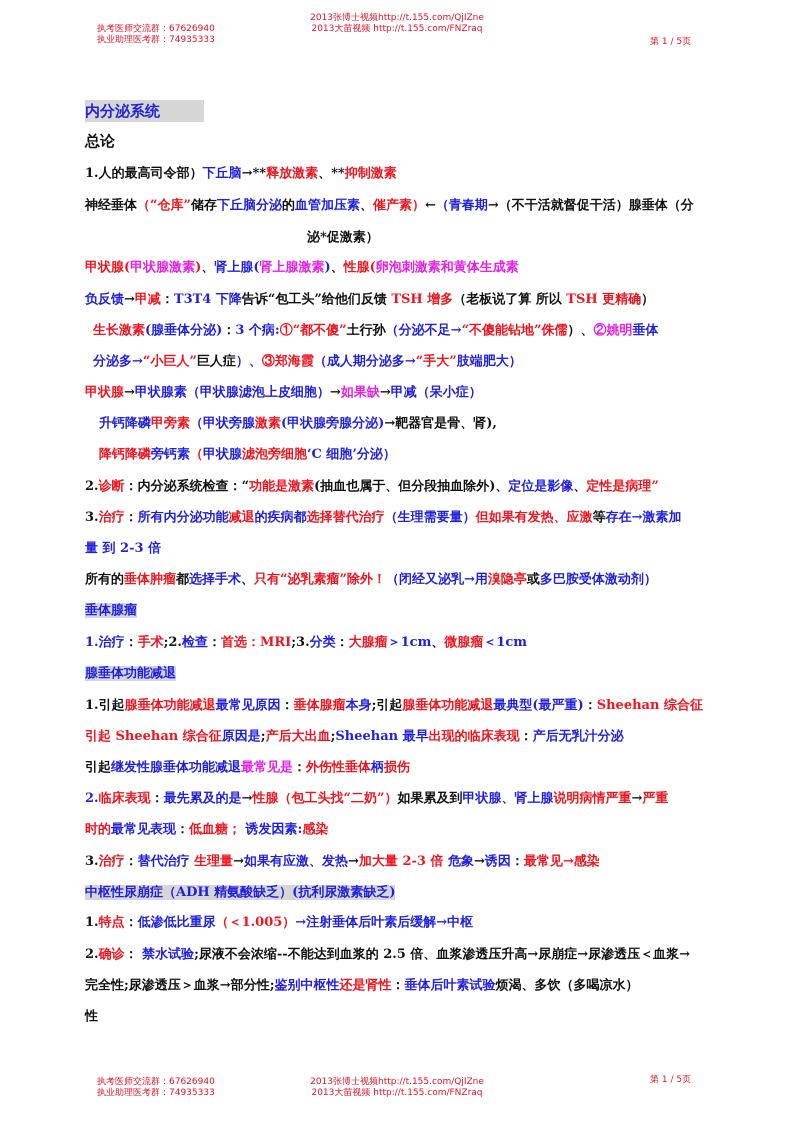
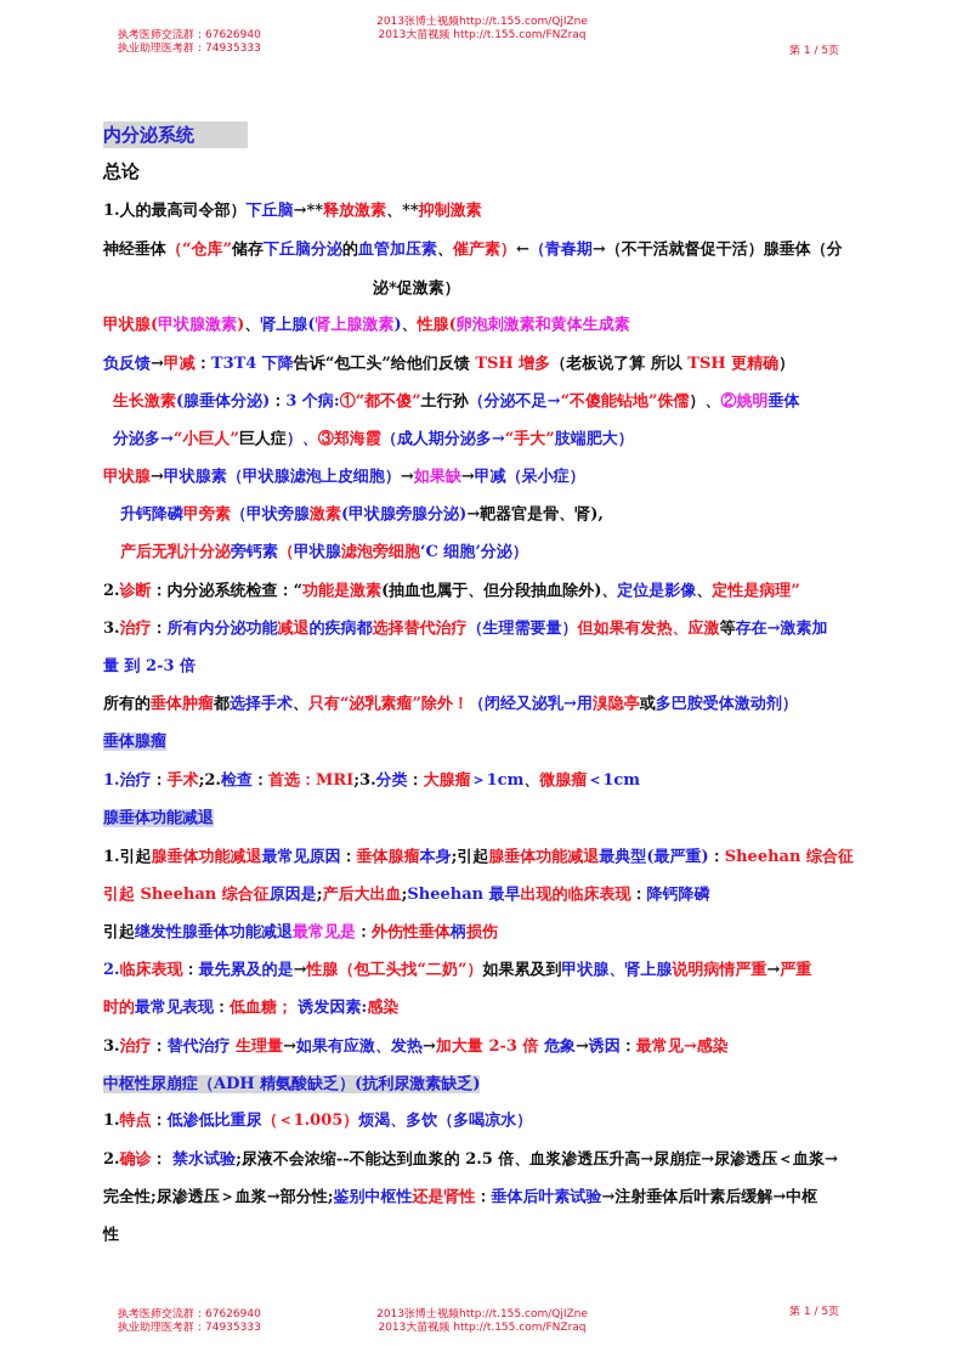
  执考医师交流群：67626940
  执业助理医考群：74935333
  2013张博士视频http://t.155.com/QjIZne
  2013大苗视频 http://t.155.com/FNZraq
  第 1 / 5页
  内分泌系统
  总论
  1.人的最高司令部）下丘脑→**释放激素、**抑制激素
  神经垂体（“仓库”储存下丘脑分泌的血管加压素、催产素）←（青春期→（不干活就督促干活）腺垂体（分
  泌*促激素）
  甲状腺(甲状腺激素)、肾上腺(肾上腺激素)、性腺(卵泡刺激素和黄体生成素
  负反馈→甲减：T3T4 下降告诉“包工头”给他们反馈 TSH 增多（老板说了算 所以 TSH 更精确）
  生长激素(腺垂体分泌)：3 个病:①“都不傻”土行孙（分泌不足→“不傻能钻地”侏儒）、②姚明垂体
  分泌多→“小巨人”巨人症）、③郑海霞（成人期分泌多→“手大”肢端肥大）
  甲状腺→甲状腺素（甲状腺滤泡上皮细胞）→如果缺→甲减（呆小症）
  升钙降磷甲旁素（甲状旁腺激素(甲状腺旁腺分泌)→靶器官是骨、肾),
- 降钙降磷旁钙素（甲状腺滤泡旁细胞‘C 细胞’分泌）
+ 产后无乳汁分泌旁钙素（甲状腺滤泡旁细胞‘C 细胞’分泌）
  2.诊断：内分泌系统检查：“功能是激素(抽血也属于、但分段抽血除外)、定位是影像、定性是病理”
  3.治疗：所有内分泌功能减退的疾病都选择替代治疗（生理需要量）但如果有发热、应激等存在→激素加
  量 到 2-3 倍
  所有的垂体肿瘤都选择手术、只有“泌乳素瘤”除外！（闭经又泌乳→用溴隐亭或多巴胺受体激动剂）
  垂体腺瘤
  1.治疗：手术;2.检查：首选：MRI;3.分类：大腺瘤＞1cm、微腺瘤＜1cm
  腺垂体功能减退
  1.引起腺垂体功能减退最常见原因：垂体腺瘤本身;引起腺垂体功能减退最典型(最严重)：Sheehan 综合征
- 引起 Sheehan 综合征原因是;产后大出血;Sheehan 最早出现的临床表现：产后无乳汁分泌
+ 引起 Sheehan 综合征原因是;产后大出血;Sheehan 最早出现的临床表现：降钙降磷
  引起继发性腺垂体功能减退最常见是：外伤性垂体柄损伤
  2.临床表现：最先累及的是→性腺（包工头找“二奶”）如果累及到甲状腺、肾上腺说明病情严重→严重
  时的最常见表现：低血糖； 诱发因素:感染
  3.治疗：替代治疗 生理量→如果有应激、发热→加大量 2-3 倍 危象→诱因：最常见→感染
  中枢性尿崩症（ADH 精氨酸缺乏）(抗利尿激素缺乏)
- 1.特点：低渗低比重尿（＜1.005）→注射垂体后叶素后缓解→中枢
+ 1.特点：低渗低比重尿（＜1.005）烦渴、多饮（多喝凉水）
  2.确诊： 禁水试验;尿液不会浓缩--不能达到血浆的 2.5 倍、血浆渗透压升高→尿崩症→尿渗透压＜血浆→
- 完全性;尿渗透压＞血浆→部分性;鉴别中枢性还是肾性：垂体后叶素试验烦渴、多饮（多喝凉水）
+ 完全性;尿渗透压＞血浆→部分性;鉴别中枢性还是肾性：垂体后叶素试验→注射垂体后叶素后缓解→中枢
  性
  执考医师交流群：67626940
  执业助理医考群：74935333
  2013张博士视频http://t.155.com/QjIZne
  2013大苗视频 http://t.155.com/FNZraq
  第 1 / 5页
